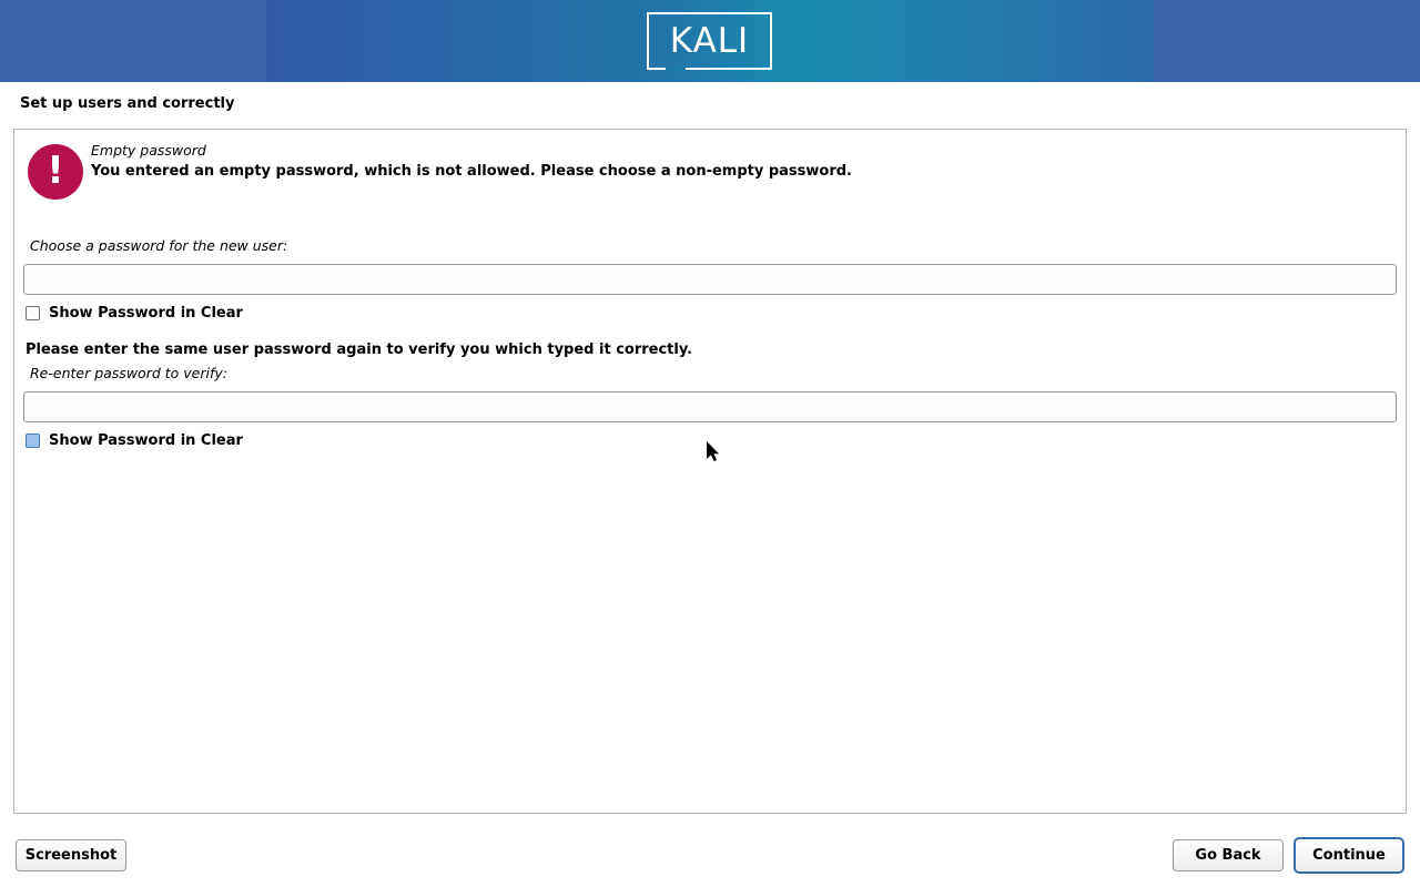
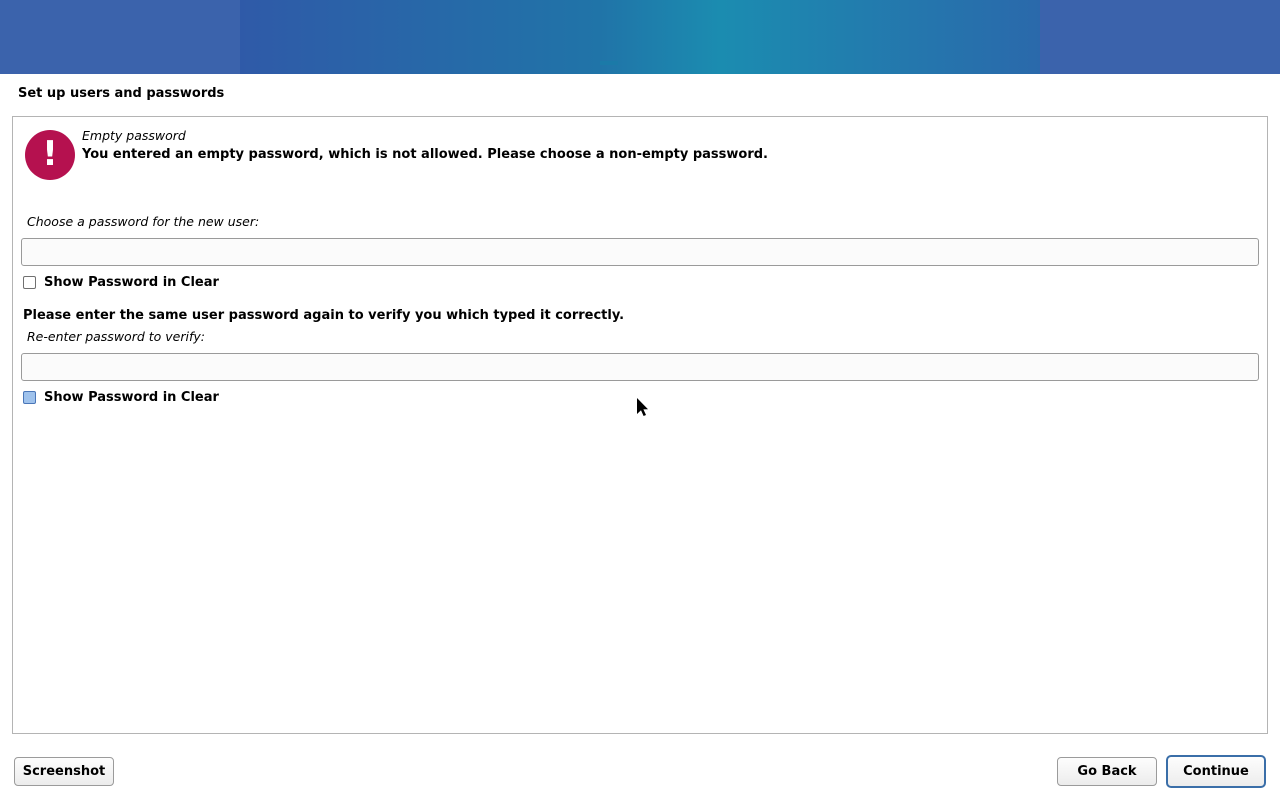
- KALI
- Set up users and correctly
+ Set up users and passwords
  !
  Empty password
  You entered an empty password, which is not allowed. Please choose a non-empty password.
  Choose a password for the new user:
  Show Password in Clear
  Please enter the same user password again to verify you which typed it correctly.
  Re-enter password to verify:
  Show Password in Clear
  Screenshot
  Go Back
  Continue
